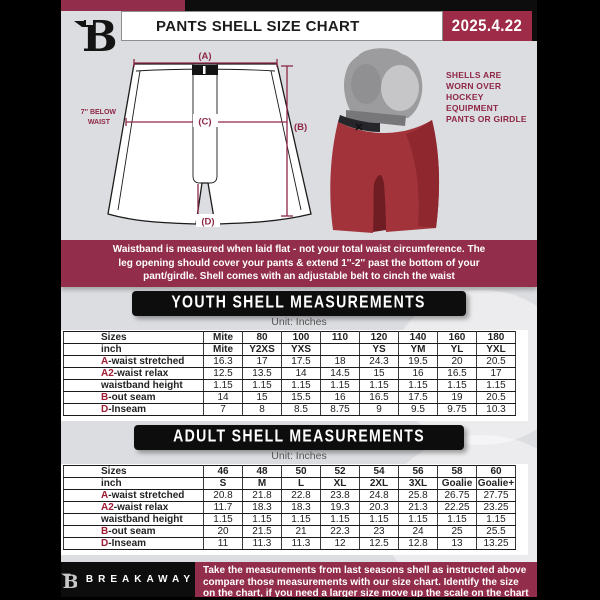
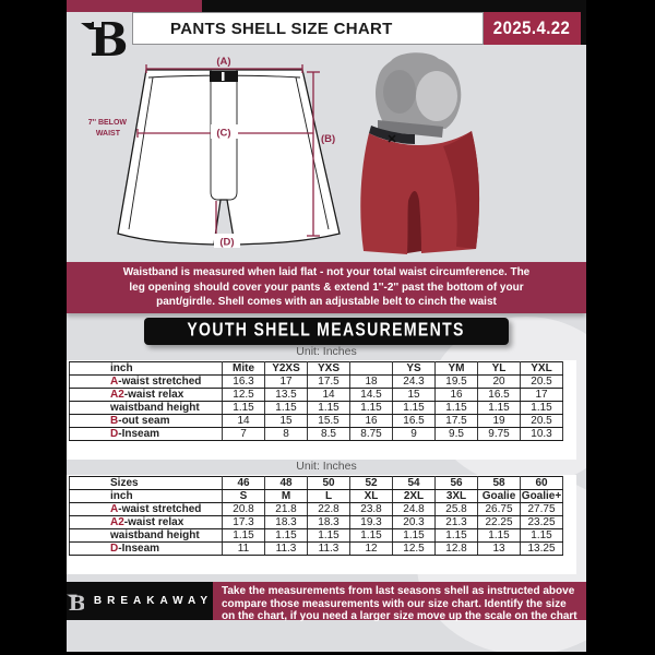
  B
  PANTS SHELL SIZE CHART
  2025.4.22
  (A)
  (B)
  (C)
  (D)
- SHELLS ARE WORN OVER HOCKEY EQUIPMENT PANTS OR GIRDLE
  Waistband is measured when laid flat - not your total waist circumference. The leg opening should cover your pants & extend 1''-2'' past the bottom of your pant/girdle. Shell comes with an adjustable belt to cinch the waist
  YOUTH SHELL MEASUREMENTS
  Unit: Inches
- Sizes	Mite	80	100	110	120	140	160	180
  inch	Mite	Y2XS	YXS		YS	YM	YL	YXL
  A-waist stretched	16.3	17	17.5	18	24.3	19.5	20	20.5
  A2-waist relax	12.5	13.5	14	14.5	15	16	16.5	17
  waistband height	1.15	1.15	1.15	1.15	1.15	1.15	1.15	1.15
  B-out seam	14	15	15.5	16	16.5	17.5	19	20.5
  D-Inseam	7	8	8.5	8.75	9	9.5	9.75	10.3
- ADULT SHELL MEASUREMENTS
  Unit: Inches
  Sizes	46	48	50	52	54	56	58	60
  inch	S	M	L	XL	2XL	3XL	Goalie	Goalie+
  A-waist stretched	20.8	21.8	22.8	23.8	24.8	25.8	26.75	27.75
- A2-waist relax	11.7	18.3	18.3	19.3	20.3	21.3	22.25	23.25
+ A2-waist relax	17.3	18.3	18.3	19.3	20.3	21.3	22.25	23.25
  waistband height	1.15	1.15	1.15	1.15	1.15	1.15	1.15	1.15
- B-out seam	20	21.5	21	22.3	23	24	25	25.5
  D-Inseam	11	11.3	11.3	12	12.5	12.8	13	13.25
  B
  BREAKAWAY
  Take the measurements from last seasons shell as instructed above compare those measurements with our size chart. Identify the size on the chart, if you need a larger size move up the scale on the chart
